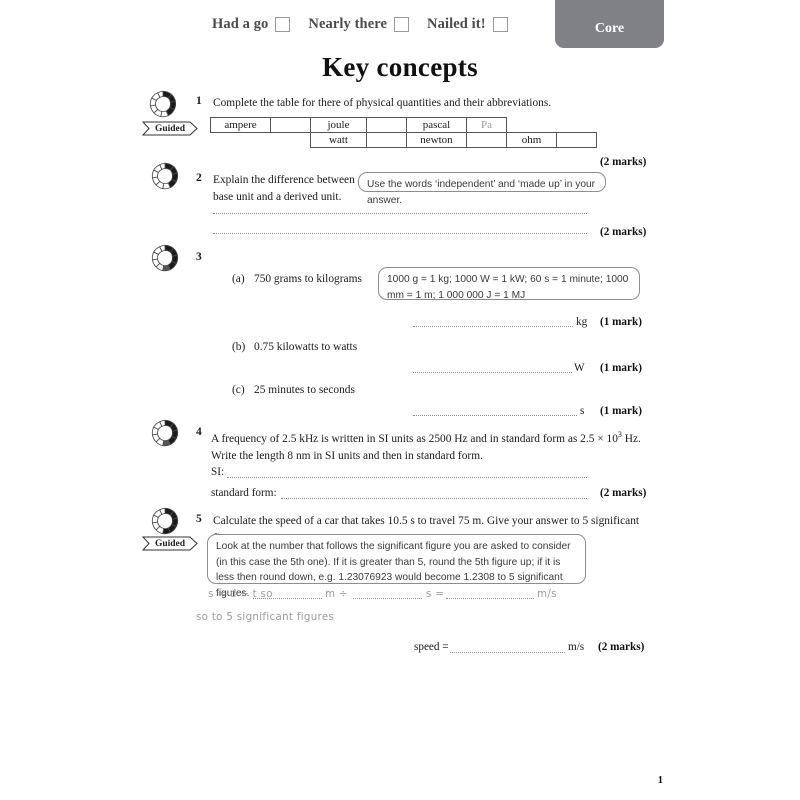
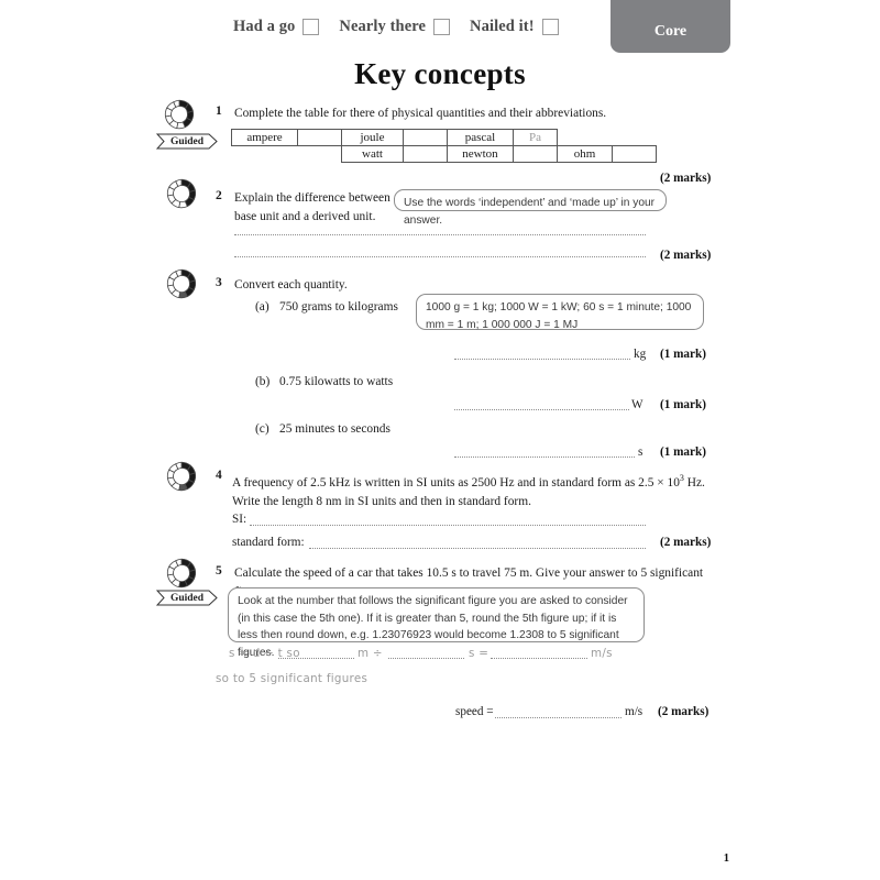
  Had a go
  Nearly there
  Nailed it!
  Core
  Key concepts
  Guided
  1
  Complete the table for there of physical quantities and their abbreviations.
  ampere		joule		pascal	Pa
  		watt		newton		ohm
  (2 marks)
  2
  Explain the difference between
  base unit and a derived unit.
  Use the words ‘independent’ and ‘made up’ in your answer.
  (2 marks)
  3
+ Convert each quantity.
  (a)
  750 grams to kilograms
  1000 g = 1 kg; 1000 W = 1 kW; 60 s = 1 minute; 1000 mm = 1 m; 1 000 000 J = 1 MJ
  kg
  (1 mark)
  (b)
  0.75 kilowatts to watts
  W
  (1 mark)
  (c)
  25 minutes to seconds
  s
  (1 mark)
  4
  A frequency of 2.5 kHz is written in SI units as 2500 Hz and in standard form as 2.5 × 103 Hz.
  Write the length 8 nm in SI units and then in standard form.
  SI:
  standard form:
  (2 marks)
  Guided
  5
  Calculate the speed of a car that takes 10.5 s to travel 75 m. Give your answer to 5 significant
  Look at the number that follows the significant figure you are asked to consider (in this case the 5th one). If it is greater than 5, round the 5th figure up; if it is less then round down, e.g. 1.23076923 would become 1.2308 to 5 significant figures.
  s = d ÷ t so
  m ÷
  s =
  m/s
  so to 5 significant figures
  speed =
  m/s
  (2 marks)
  1
